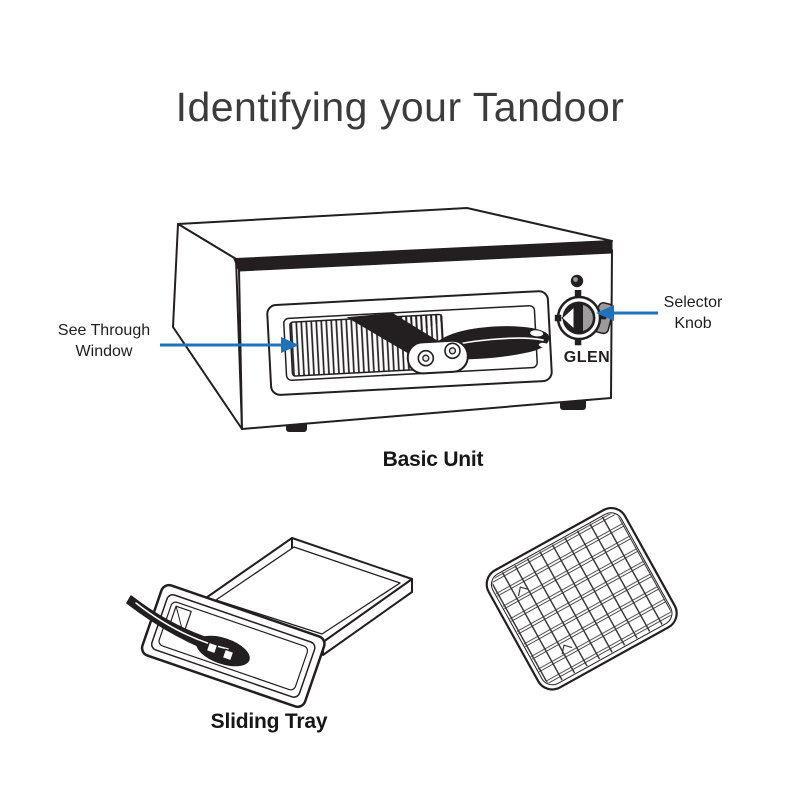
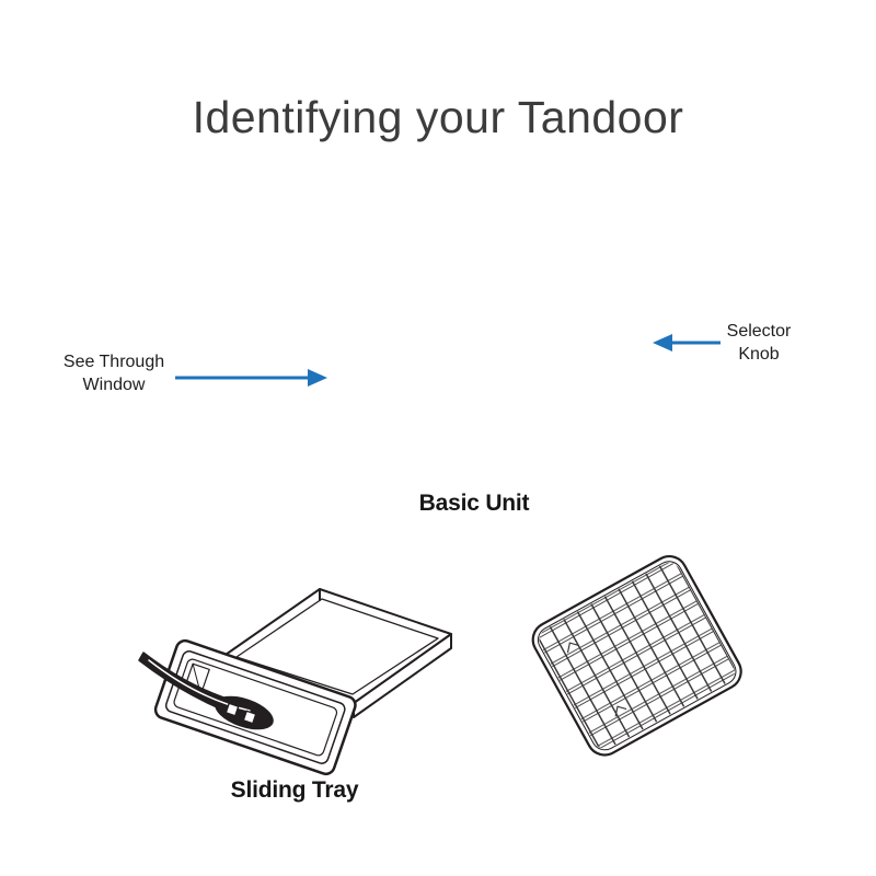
  Identifying your Tandoor
- GLEN
  See Through
  Window
  Selector
  Knob
  Basic Unit
  Sliding Tray
